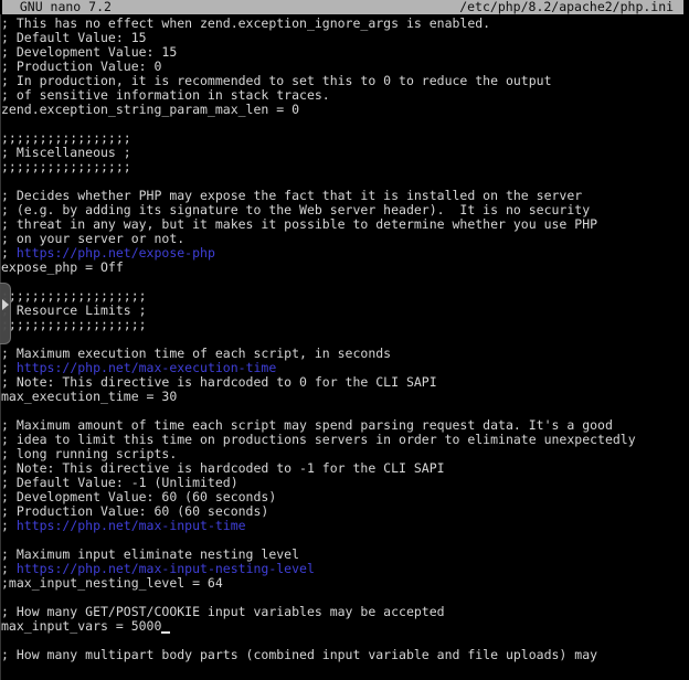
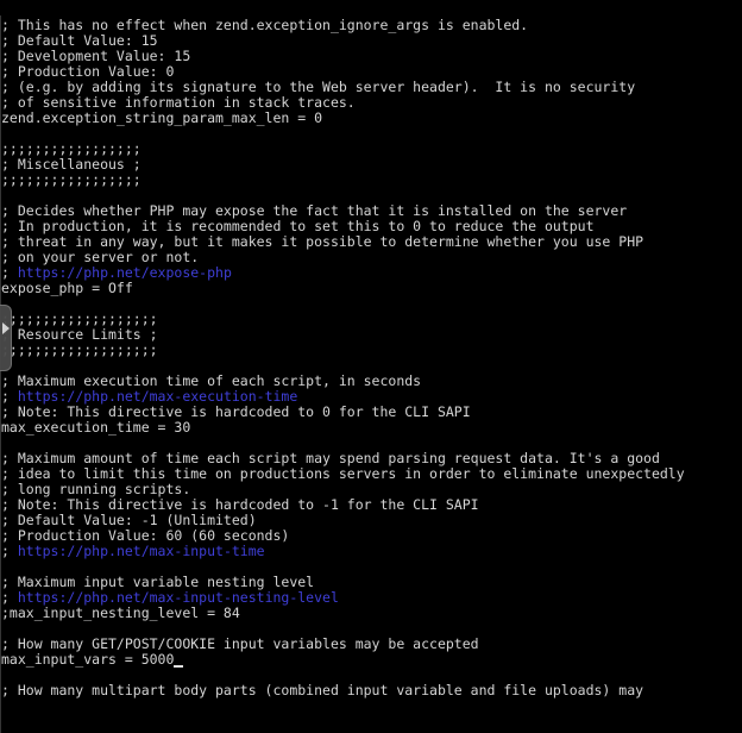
- GNU nano 7.2
- /etc/php/8.2/apache2/php.ini
  ; This has no effect when zend.exception_ignore_args is enabled.
  ; Default Value: 15
  ; Development Value: 15
  ; Production Value: 0
- ; In production, it is recommended to set this to 0 to reduce the output
+ ; (e.g. by adding its signature to the Web server header). It is no security
  ; of sensitive information in stack traces.
  zend.exception_string_param_max_len = 0
  ;;;;;;;;;;;;;;;;;
  ; Miscellaneous ;
  ;;;;;;;;;;;;;;;;;
  ; Decides whether PHP may expose the fact that it is installed on the server
- ; (e.g. by adding its signature to the Web server header). It is no security
+ ; In production, it is recommended to set this to 0 to reduce the output
  ; threat in any way, but it makes it possible to determine whether you use PHP
  ; on your server or not.
  ; https://php.net/expose-php
  expose_php = Off
  ;;;;;;;;;;;;;;;;;;
  Resource Limits ;
  ;;;;;;;;;;;;;;;;;;
  ; Maximum execution time of each script, in seconds
  ; https://php.net/max-execution-time
  ; Note: This directive is hardcoded to 0 for the CLI SAPI
  max_execution_time = 30
  ; Maximum amount of time each script may spend parsing request data. It's a good
  ; idea to limit this time on productions servers in order to eliminate unexpectedly
  ; long running scripts.
  ; Note: This directive is hardcoded to -1 for the CLI SAPI
  ; Default Value: -1 (Unlimited)
- ; Development Value: 60 (60 seconds)
  ; Production Value: 60 (60 seconds)
  ; https://php.net/max-input-time
- ; Maximum input eliminate nesting level
+ ; Maximum input variable nesting level
  ; https://php.net/max-input-nesting-level
- ;max_input_nesting_level = 64
+ ;max_input_nesting_level = 84
  ; How many GET/POST/COOKIE input variables may be accepted
  max_input_vars = 5000
  ; How many multipart body parts (combined input variable and file uploads) may
